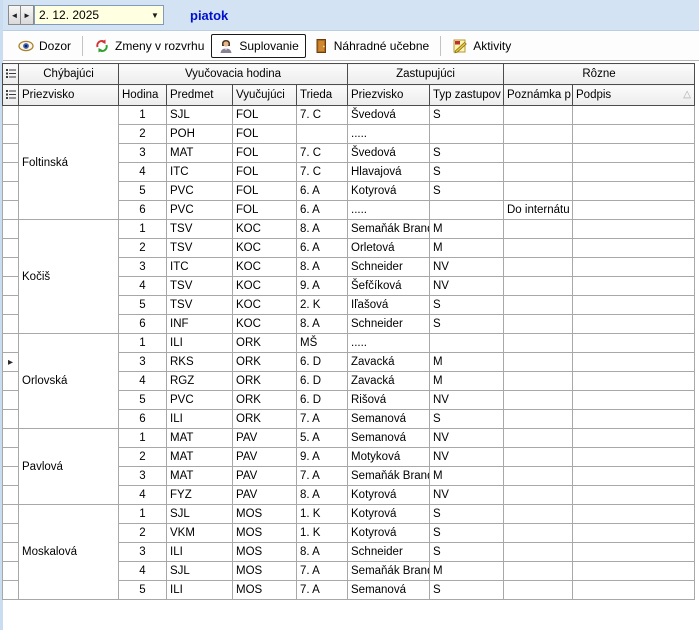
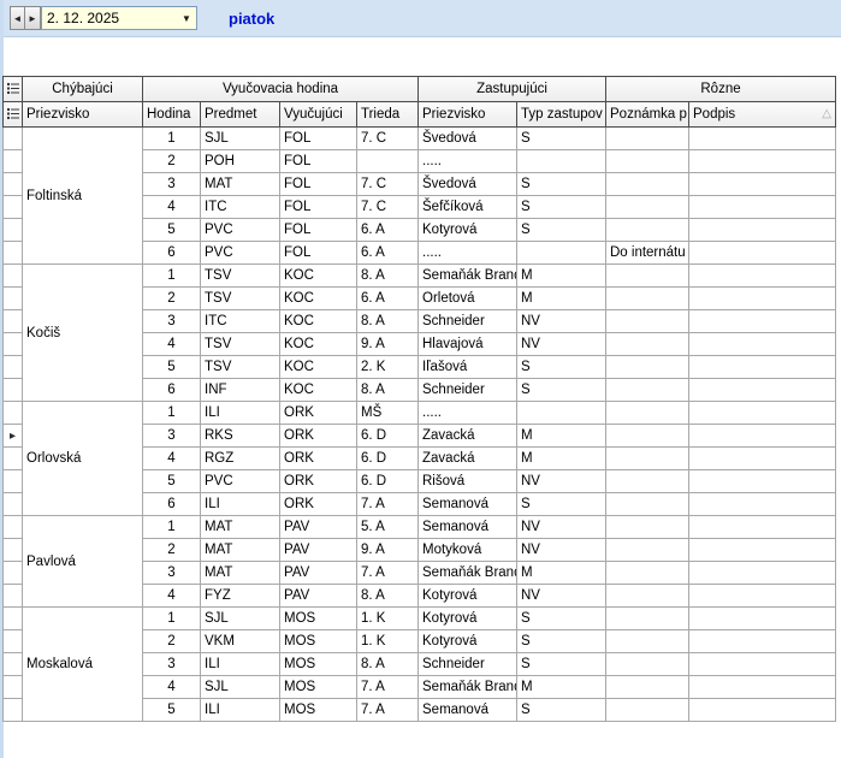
  ◄
  ►
  2. 12. 2025
  ▼
  piatok
- Dozor
- Zmeny v rozvrhu
- Suplovanie
- Náhradné učebne
- Aktivity
  	Chýbajúci	Vyučovacia hodina	Zastupujúci	Rôzne
  	Priezvisko	Hodina	Predmet	Vyučujúci	Trieda	Priezvisko	Typ zastupov	Poznámka p	△ Podpis
  	Foltinská	1	SJL	FOL	7. C	Švedová	S
  	2	POH	FOL		.....
  	3	MAT	FOL	7. C	Švedová	S
- 	4	ITC	FOL	7. C	Hlavajová	S
+ 	4	ITC	FOL	7. C	Šefčíková	S
  	5	PVC	FOL	6. A	Kotyrová	S
  	6	PVC	FOL	6. A	.....		Do internátu
  	Kočiš	1	TSV	KOC	8. A	Semaňák Bran	M
  	2	TSV	KOC	6. A	Orletová	M
  	3	ITC	KOC	8. A	Schneider	NV
- 	4	TSV	KOC	9. A	Šefčíková	NV
+ 	4	TSV	KOC	9. A	Hlavajová	NV
  	5	TSV	KOC	2. K	Iľašová	S
  	6	INF	KOC	8. A	Schneider	S
  	Orlovská	1	ILI	ORK	MŠ	.....
  ▸	3	RKS	ORK	6. D	Zavacká	M
  	4	RGZ	ORK	6. D	Zavacká	M
  	5	PVC	ORK	6. D	Rišová	NV
  	6	ILI	ORK	7. A	Semanová	S
  	Pavlová	1	MAT	PAV	5. A	Semanová	NV
  	2	MAT	PAV	9. A	Motyková	NV
  	3	MAT	PAV	7. A	Semaňák Bran	M
  	4	FYZ	PAV	8. A	Kotyrová	NV
  	Moskalová	1	SJL	MOS	1. K	Kotyrová	S
  	2	VKM	MOS	1. K	Kotyrová	S
  	3	ILI	MOS	8. A	Schneider	S
  	4	SJL	MOS	7. A	Semaňák Bran	M
  	5	ILI	MOS	7. A	Semanová	S
